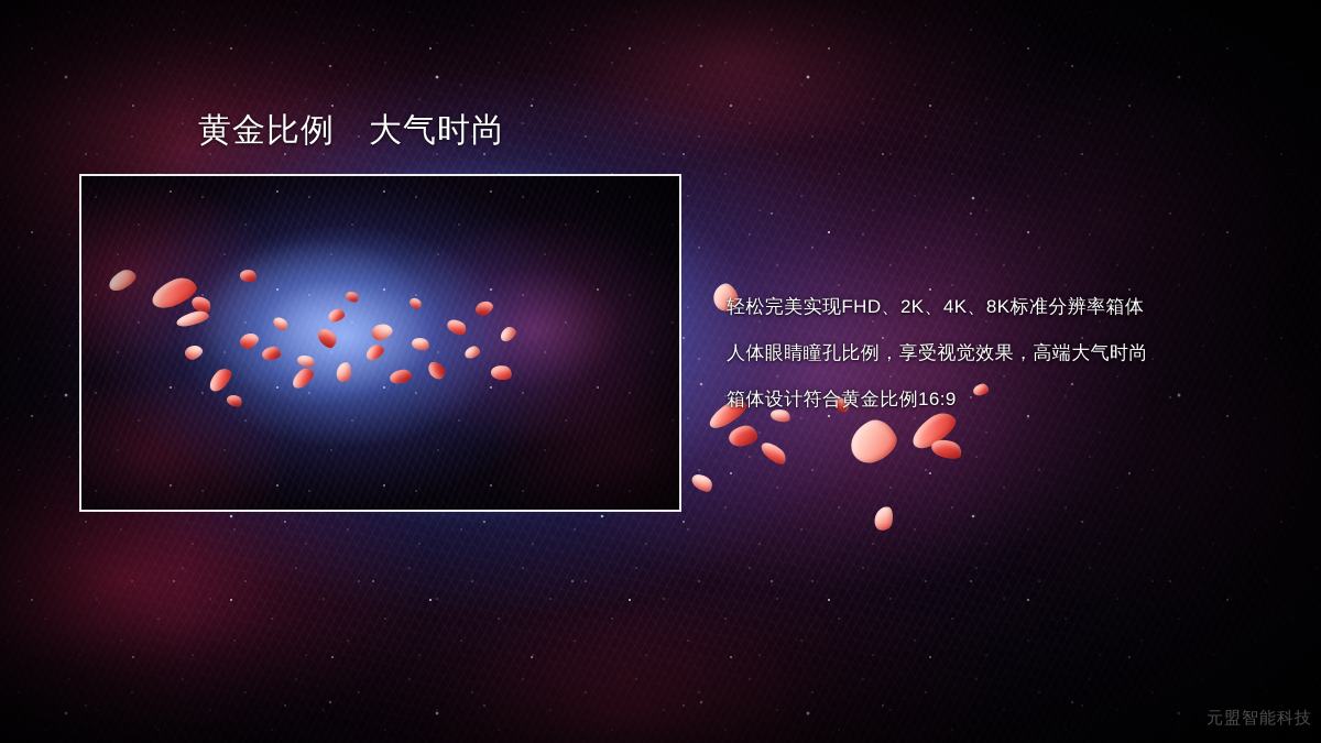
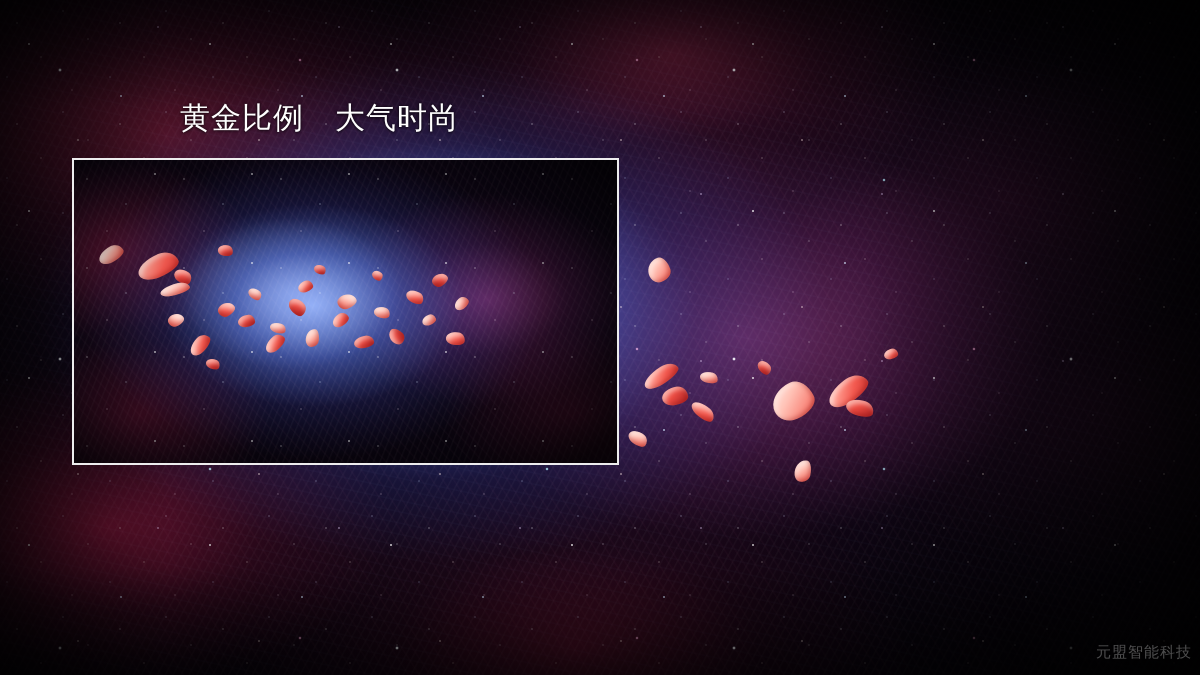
  黄金比例 大气时尚
- 轻松完美实现FHD、2K、4K、8K标准分辨率箱体
- 人体眼睛瞳孔比例，享受视觉效果，高端大气时尚
- 箱体设计符合黄金比例16:9
  元盟智能科技
